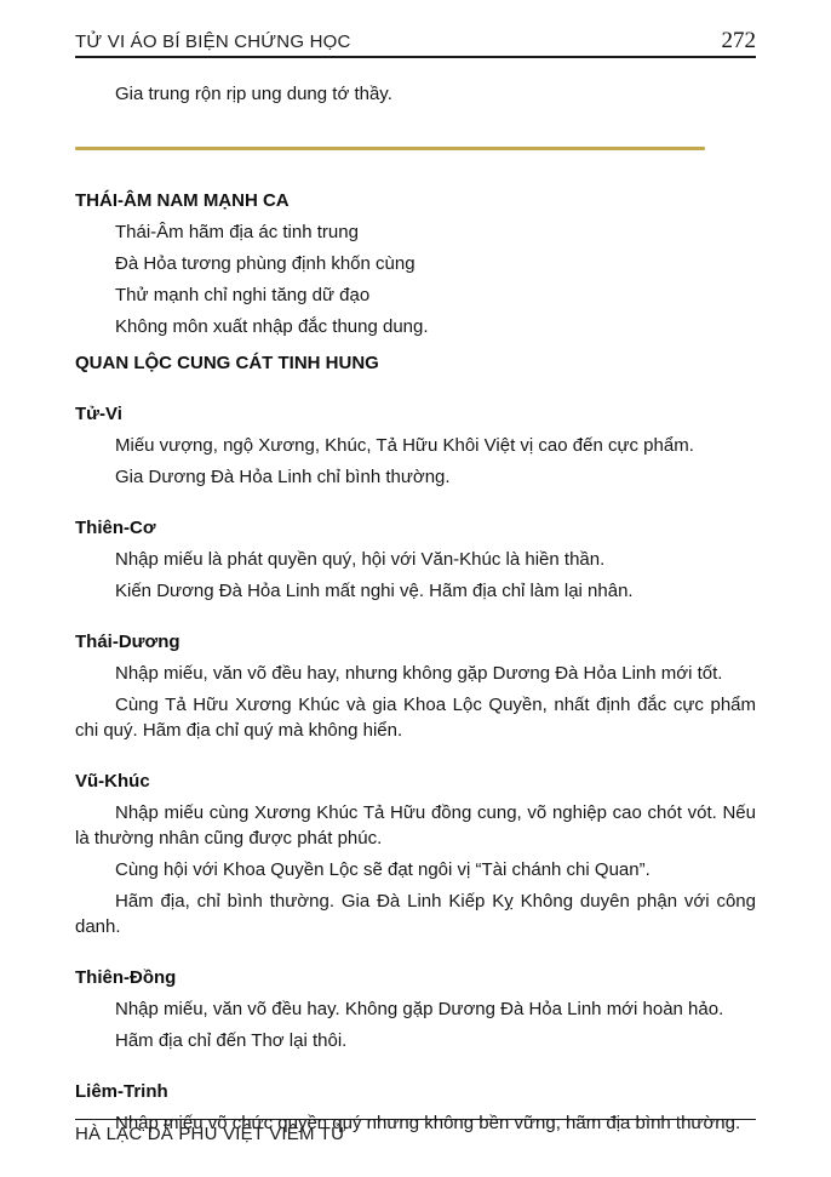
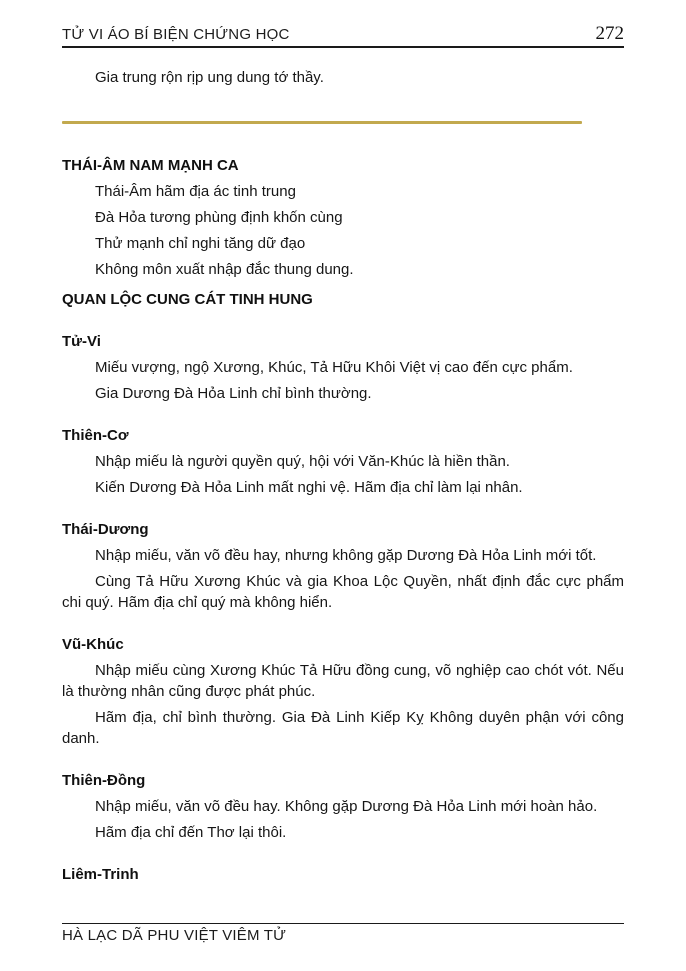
  TỬ VI ÁO BÍ BIỆN CHỨNG HỌC
  272
  Gia trung rộn rịp ung dung tớ thầy.
  THÁI-ÂM NAM MẠNH CA
  Thái-Âm hãm địa ác tinh trung
  Đà Hỏa tương phùng định khốn cùng
  Thử mạnh chỉ nghi tăng dữ đạo
  Không môn xuất nhập đắc thung dung.
  QUAN LỘC CUNG CÁT TINH HUNG
  Tử-Vi
  Miếu vượng, ngộ Xương, Khúc, Tả Hữu Khôi Việt vị cao đến cực phẩm.
  Gia Dương Đà Hỏa Linh chỉ bình thường.
  Thiên-Cơ
- Nhập miếu là phát quyền quý, hội với Văn-Khúc là hiền thần.
+ Nhập miếu là người quyền quý, hội với Văn-Khúc là hiền thần.
  Kiến Dương Đà Hỏa Linh mất nghi vệ. Hãm địa chỉ làm lại nhân.
  Thái-Dương
  Nhập miếu, văn võ đều hay, nhưng không gặp Dương Đà Hỏa Linh mới tốt.
  Cùng Tả Hữu Xương Khúc và gia Khoa Lộc Quyền, nhất định đắc cực phẩm chi quý. Hãm địa chỉ quý mà không hiển.
  Vũ-Khúc
  Nhập miếu cùng Xương Khúc Tả Hữu đồng cung, võ nghiệp cao chót vót. Nếu là thường nhân cũng được phát phúc.
- Cùng hội với Khoa Quyền Lộc sẽ đạt ngôi vị “Tài chánh chi Quan”.
  Hãm địa, chỉ bình thường. Gia Đà Linh Kiếp Kỵ Không duyên phận với công danh.
  Thiên-Đồng
  Nhập miếu, văn võ đều hay. Không gặp Dương Đà Hỏa Linh mới hoàn hảo.
  Hãm địa chỉ đến Thơ lại thôi.
  Liêm-Trinh
- Nhập miếu võ chức quyền quý nhưng không bền vững, hãm địa bình thường.
  HÀ LẠC DÃ PHU VIỆT VIÊM TỬ
